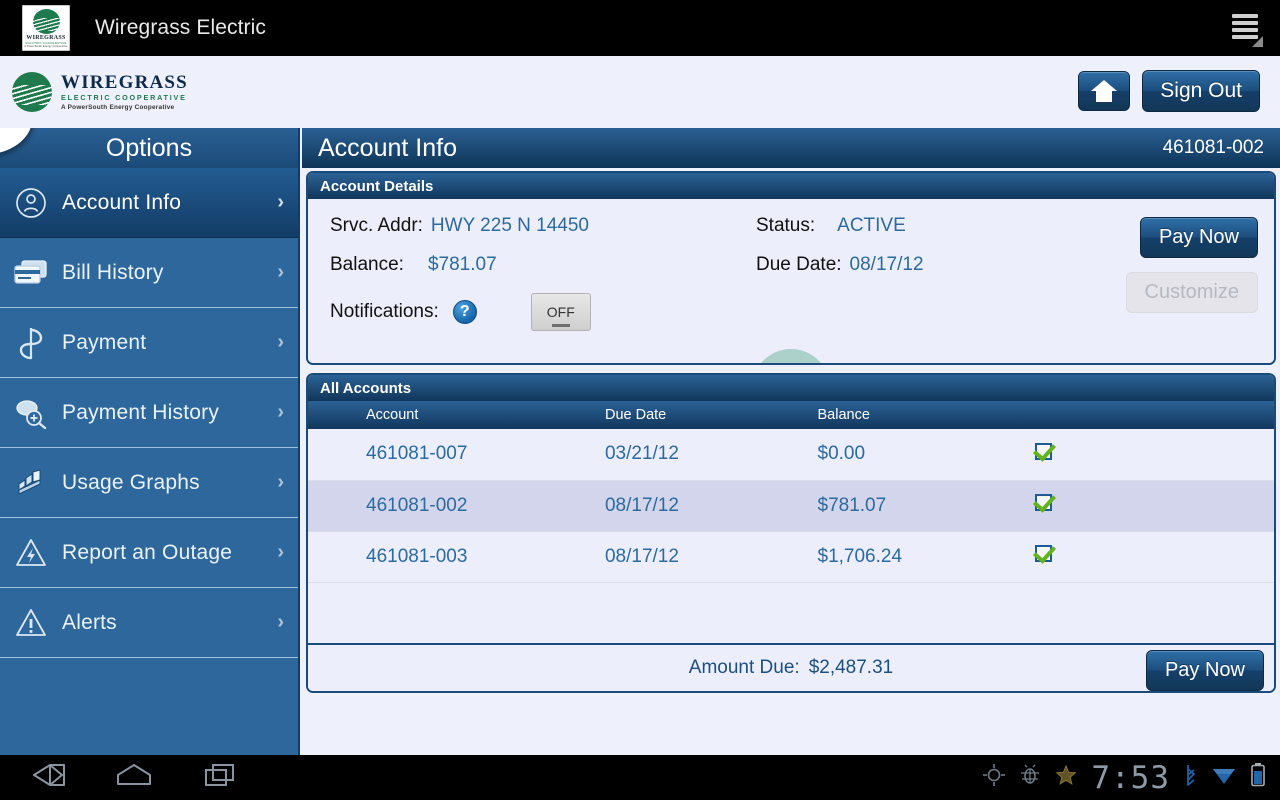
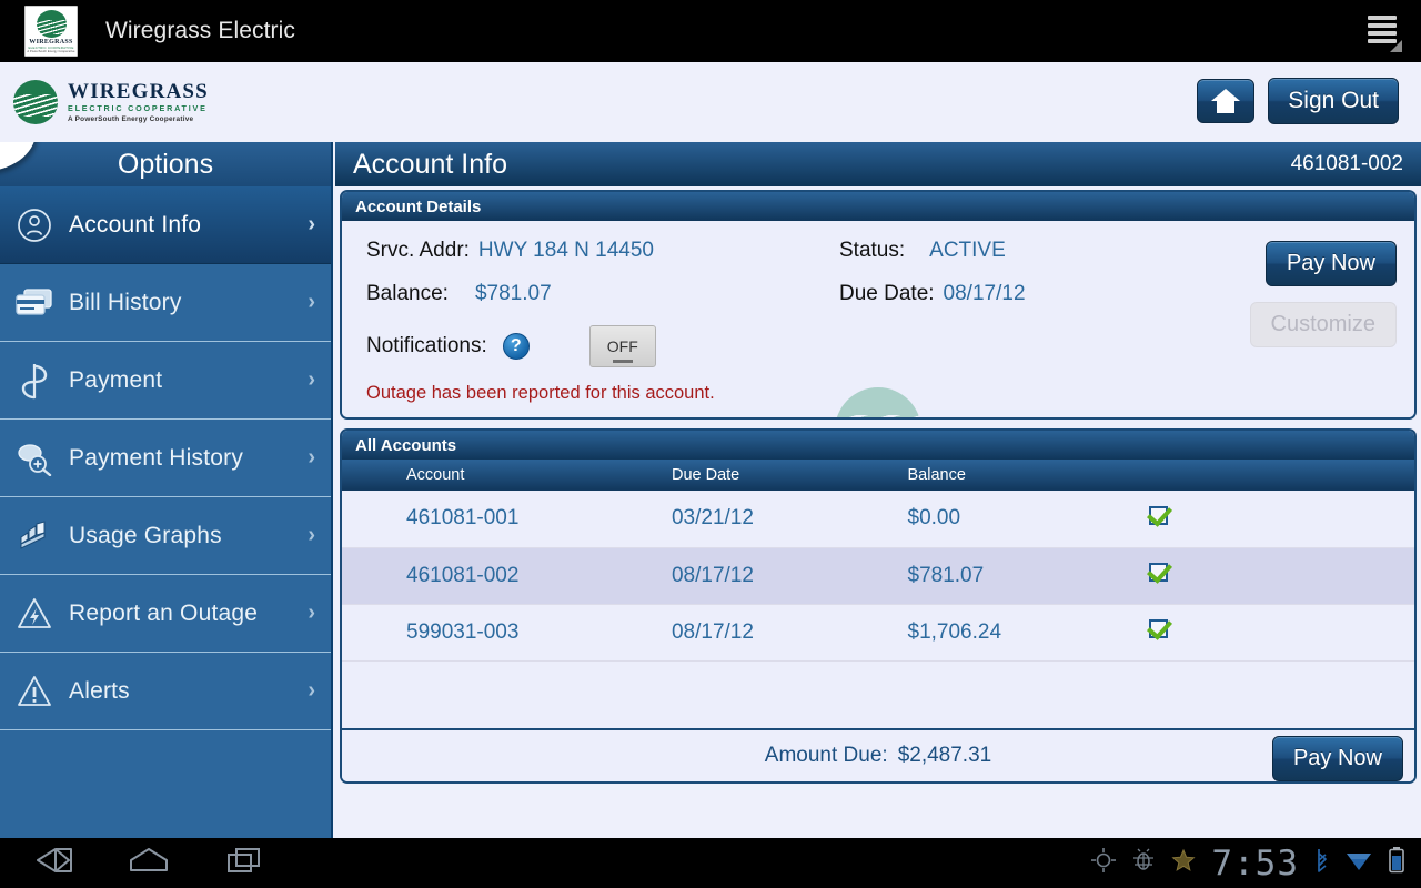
  Wiregrass Electric
  WIREGRASS
  ELECTRIC COOPERATIVE
  Sign Out
  Options
  Account Info
  ›
  Bill History
  ›
  Payment
  ›
  Payment History
  ›
  Usage Graphs
  ›
  Report an Outage
  ›
  Alerts
  ›
  Account Info
  461081-002
  Account Details
  Pay Now
  Customize
  Srvc. Addr:
- HWY 225 N 14450
+ HWY 184 N 14450
  Status:
  ACTIVE
  Balance:
  $781.07
  Due Date:
  08/17/12
  Notifications:
  ?
  OFF
+ Outage has been reported for this account.
  All Accounts
  Account	Due Date	Balance
- 461081-007	03/21/12	$0.00
+ 461081-001	03/21/12	$0.00
  461081-002	08/17/12	$781.07
- 461081-003	08/17/12	$1,706.24
+ 599031-003	08/17/12	$1,706.24
  Amount Due:
  $2,487.31
  Pay Now
  7:53
